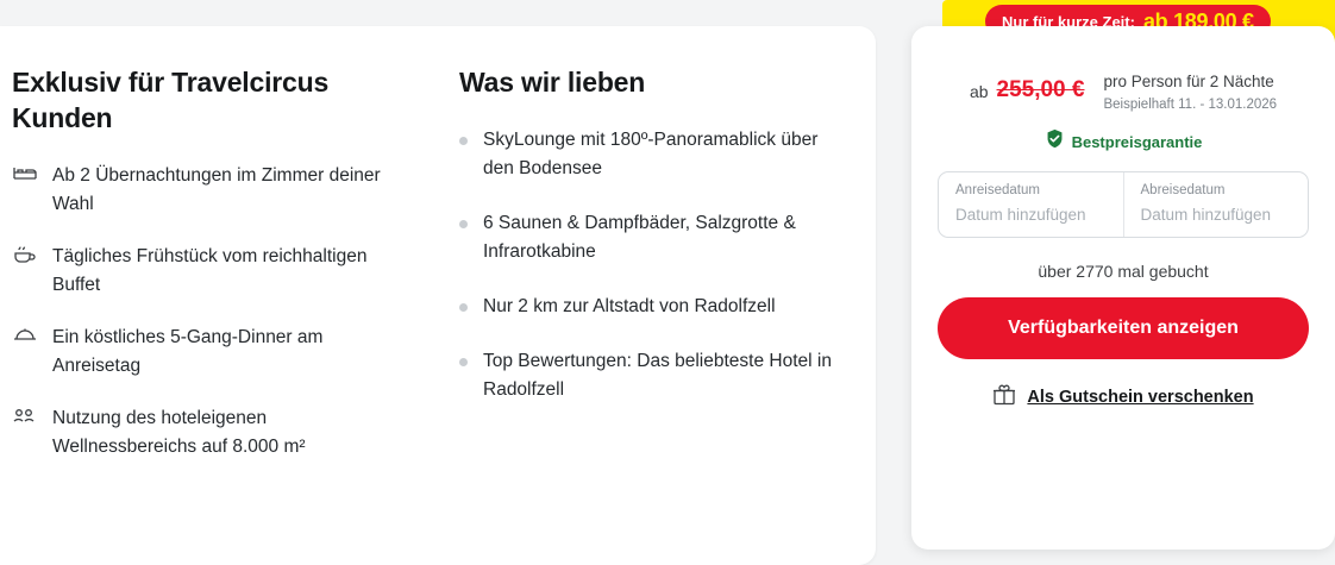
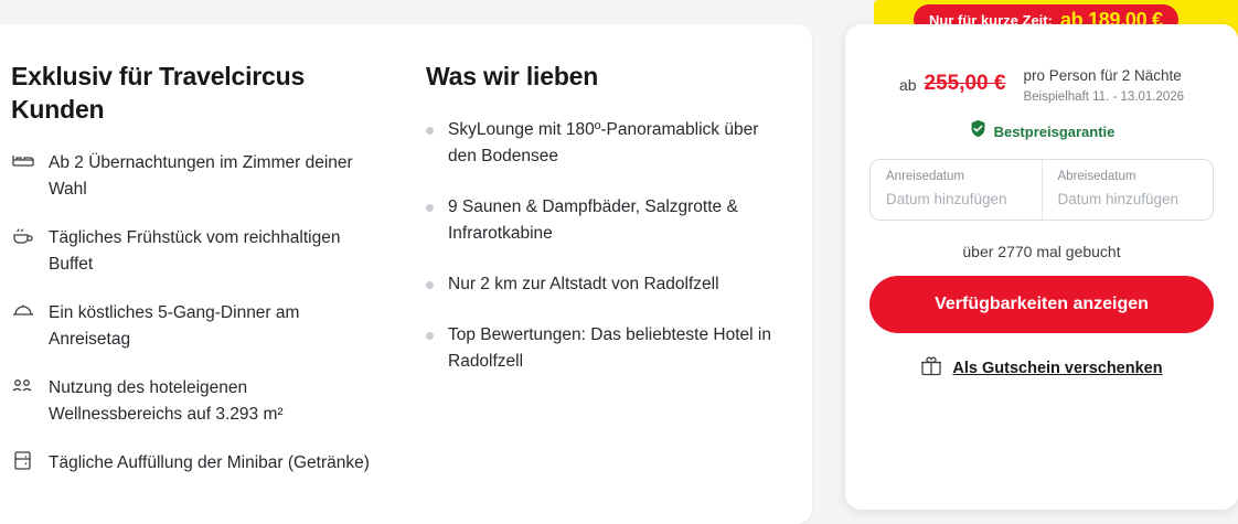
  Exklusiv für Travelcircus Kunden
  Ab 2 Übernachtungen im Zimmer deiner Wahl
  Tägliches Frühstück vom reichhaltigen Buffet
  Ein köstliches 5-Gang-Dinner am Anreisetag
- Nutzung des hoteleigenen Wellnessbereichs auf 8.000 m²
+ Nutzung des hoteleigenen Wellnessbereichs auf 3.293 m²
+ Tägliche Auffüllung der Minibar (Getränke)
  Was wir lieben
  SkyLounge mit 180º-Panoramablick über den Bodensee
- 6 Saunen & Dampfbäder, Salzgrotte & Infrarotkabine
+ 9 Saunen & Dampfbäder, Salzgrotte & Infrarotkabine
  Nur 2 km zur Altstadt von Radolfzell
  Top Bewertungen: Das beliebteste Hotel in Radolfzell
  Nur für kurze Zeit:
  ab 189,00 €
  ab
  255,00 €
  pro Person für 2 Nächte
  Beispielhaft 11. - 13.01.2026
  Bestpreisgarantie
  Anreisedatum
  Datum hinzufügen
  Abreisedatum
  Datum hinzufügen
  über 2770 mal gebucht
  Verfügbarkeiten anzeigen
  Als Gutschein verschenken
